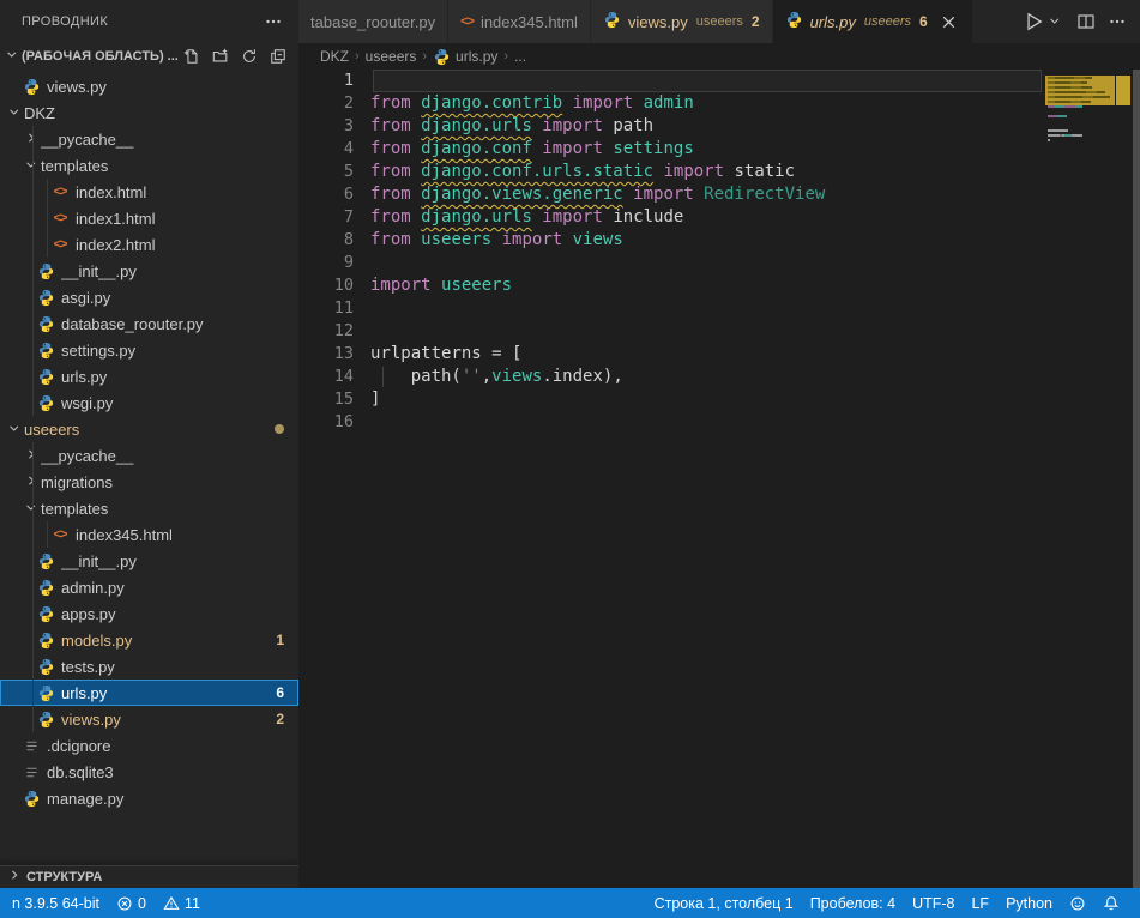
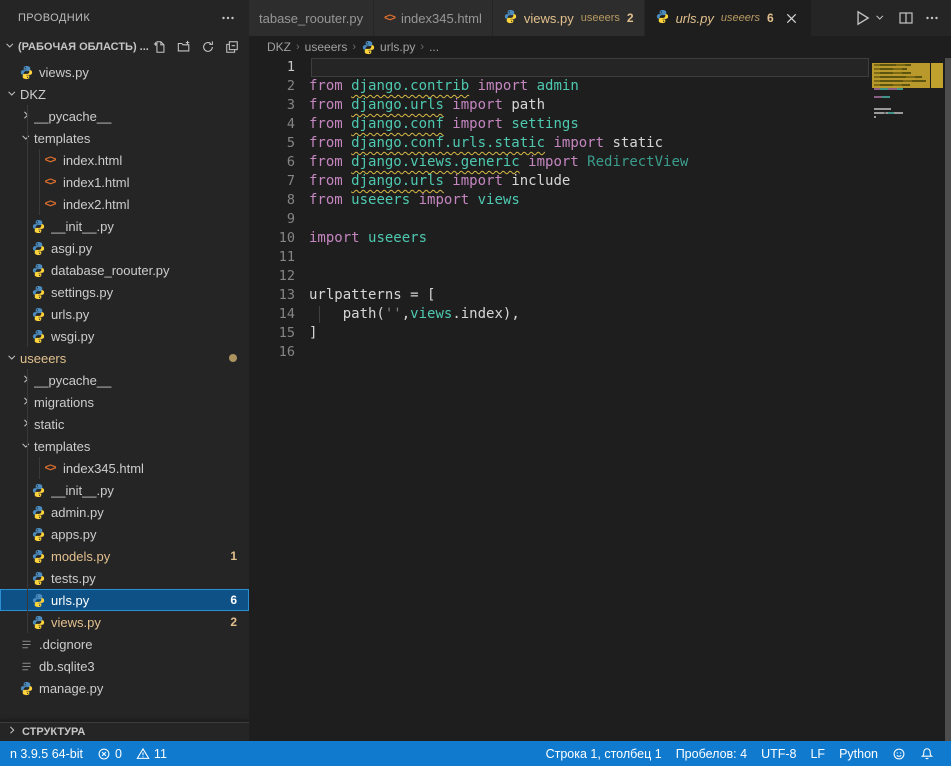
  ПРОВОДНИК
  (РАБОЧАЯ ОБЛАСТЬ) ...
  views.py
  DKZ
  __pycache__
  templates
  <>
  index.html
  <>
  index1.html
  <>
  index2.html
  __init__.py
  asgi.py
  database_roouter.py
  settings.py
  urls.py
  wsgi.py
  useeers
  __pycache__
  migrations
+ static
  templates
  <>
  index345.html
  __init__.py
  admin.py
  apps.py
  models.py
  1
  tests.py
  urls.py
  6
  views.py
  2
  .dcignore
  db.sqlite3
  manage.py
  СТРУКТУРА
  tabase_roouter.py
  <>
  index345.html
  views.py
  useeers
  2
  urls.py
  useeers
  6
  DKZ
  ›
  useeers
  ›
  urls.py
  ›
  ...
  1
  2
  from django.contrib import admin
  3
  from django.urls import path
  4
  from django.conf import settings
  5
  from django.conf.urls.static import static
  6
  from django.views.generic import RedirectView
  7
  from django.urls import include
  8
  from useeers import views
  9
  10
  import useeers
  11
  12
  13
  urlpatterns = [
  14
  path('',views.index),
  15
  ]
  16
  n 3.9.5 64-bit
  0
  11
  Строка 1, столбец 1
  Пробелов: 4
  UTF-8
  LF
  Python
